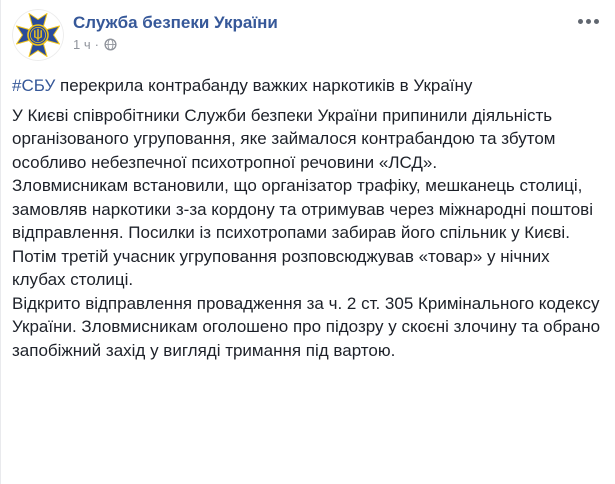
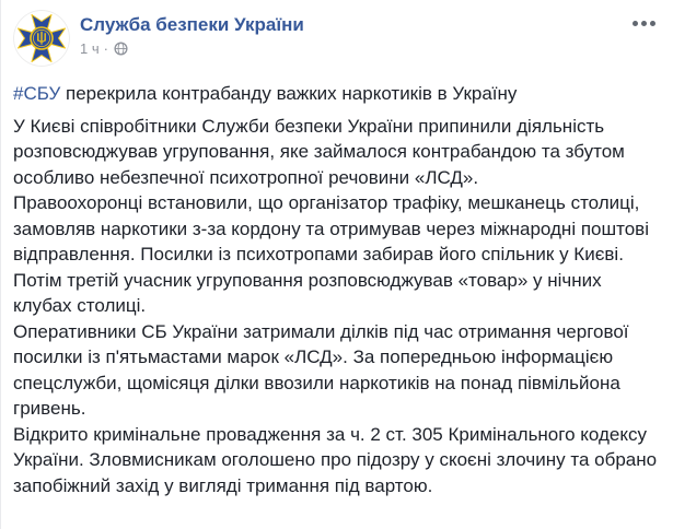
  Служба безпеки України
  1 ч
  ·
  #СБУ перекрила контрабанду важких наркотиків в Україну
- У Києві співробітники Служби безпеки України припинили діяльність організованого угруповання, яке займалося контрабандою та збутом особливо небезпечної психотропної речовини «ЛСД».
+ У Києві співробітники Служби безпеки України припинили діяльність розповсюджував угруповання, яке займалося контрабандою та збутом особливо небезпечної психотропної речовини «ЛСД».
- Зловмисникам встановили, що організатор трафіку, мешканець столиці, замовляв наркотики з-за кордону та отримував через міжнародні поштові відправлення. Посилки із психотропами забирав його спільник у Києві. Потім третій учасник угруповання розповсюджував «товар» у нічних клубах столиці.
+ Правоохоронці встановили, що організатор трафіку, мешканець столиці, замовляв наркотики з-за кордону та отримував через міжнародні поштові відправлення. Посилки із психотропами забирав його спільник у Києві. Потім третій учасник угруповання розповсюджував «товар» у нічних клубах столиці.
+ Оперативники СБ України затримали ділків під час отримання чергової посилки із п'ятьмастами марок «ЛСД». За попередньою інформацією спецслужби, щомісяця ділки ввозили наркотиків на понад півмільйона гривень.
- Відкрито відправлення провадження за ч. 2 ст. 305 Кримінального кодексу України. Зловмисникам оголошено про підозру у скоєні злочину та обрано запобіжний захід у вигляді тримання під вартою.
+ Відкрито кримінальне провадження за ч. 2 ст. 305 Кримінального кодексу України. Зловмисникам оголошено про підозру у скоєні злочину та обрано запобіжний захід у вигляді тримання під вартою.
